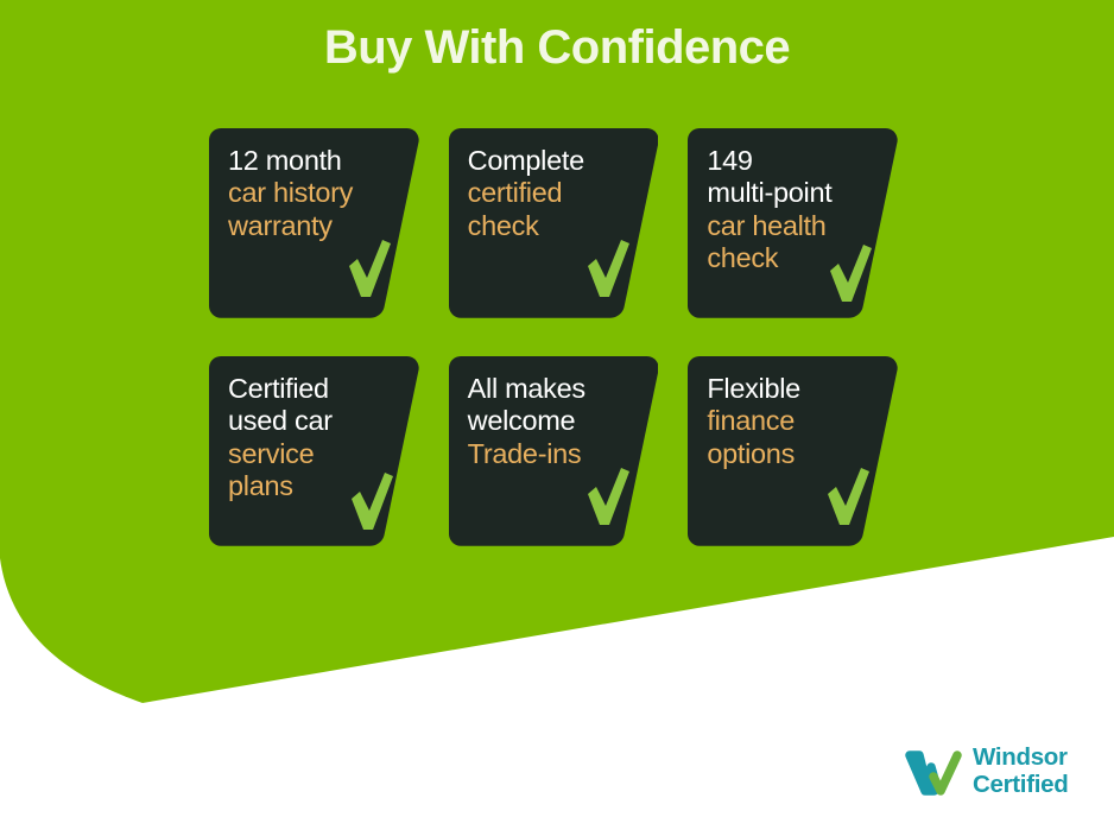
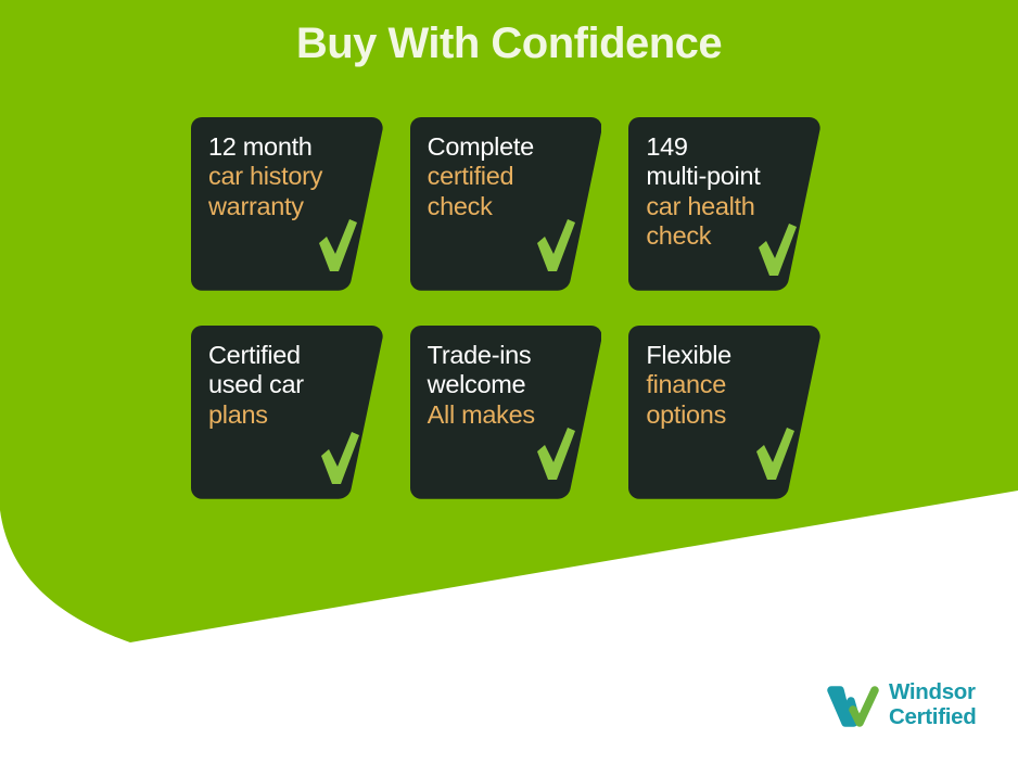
  Buy With Confidence
  12 month
  car history
  warranty
  Complete
  certified
  check
  149
  multi-point
  car health
  check
  Certified
  used car
- service
  plans
- All makes
+ Trade-ins
  welcome
- Trade-ins
+ All makes
  Flexible
  finance
  options
  Windsor
  Certified
